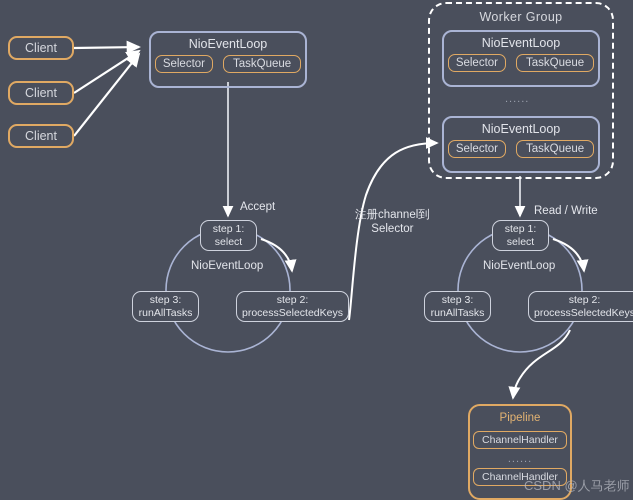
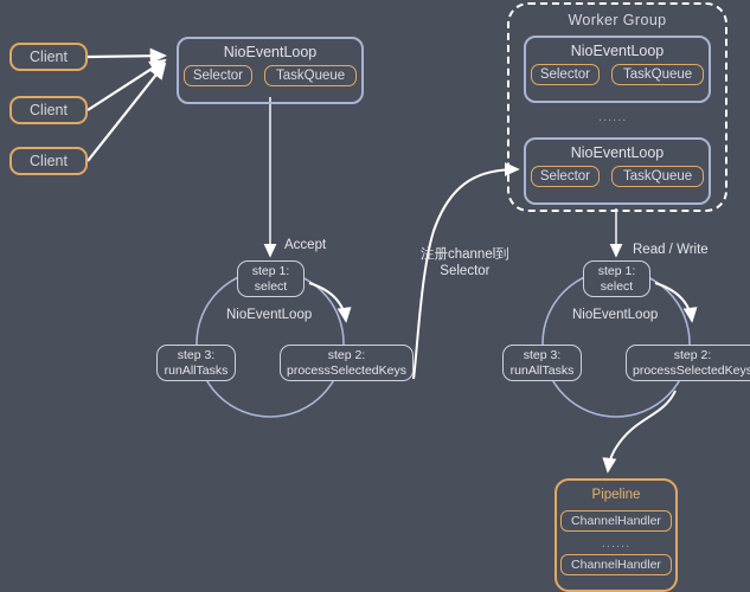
  Client
  Client
  Client
  NioEventLoop
  Selector
  TaskQueue
  Worker Group
  NioEventLoop
  Selector
  TaskQueue
  ......
  NioEventLoop
  Selector
  TaskQueue
  Accept
  NioEventLoop
  step 1:
  select
  step 2:
  processSelectedKeys
  step 3:
  runAllTasks
  注册channel到
  Selector
  Read / Write
  NioEventLoop
  step 1:
  select
  step 2:
  processSelectedKeys
  step 3:
  runAllTasks
  Pipeline
  ChannelHandler
  ......
  ChannelHandler
- CSDN @人马老师
